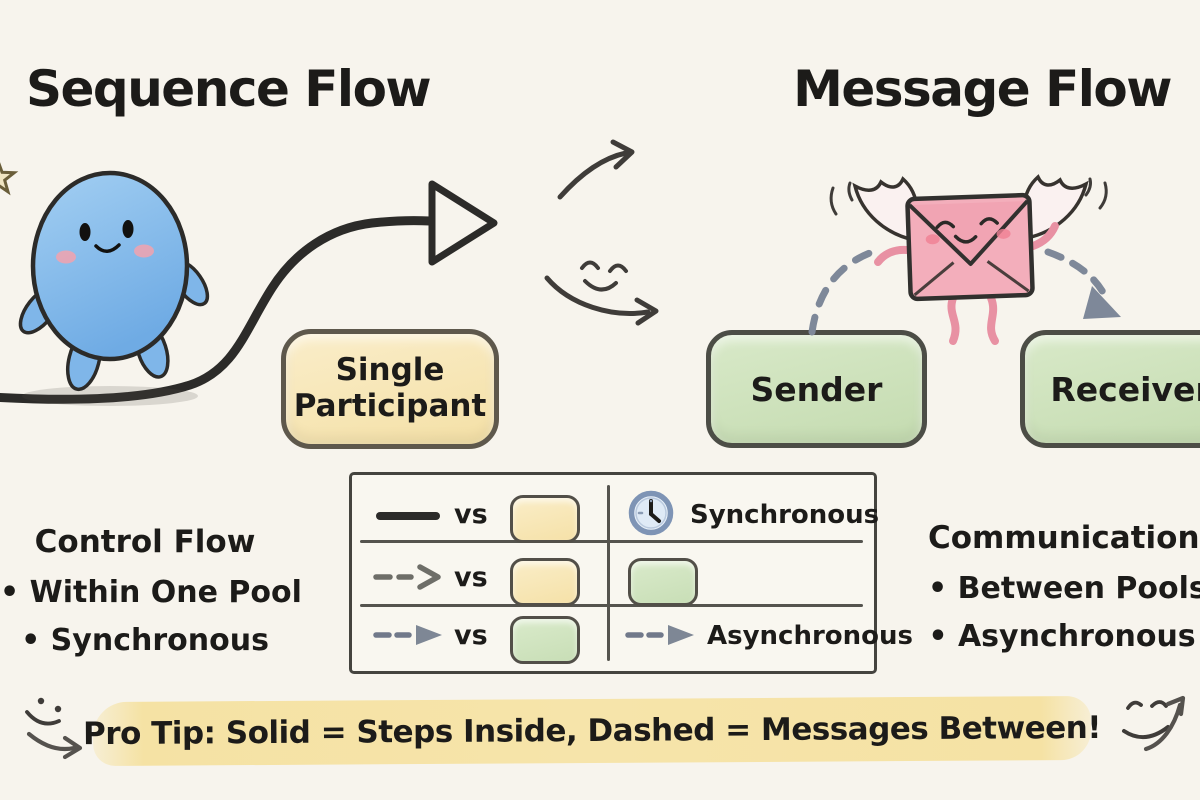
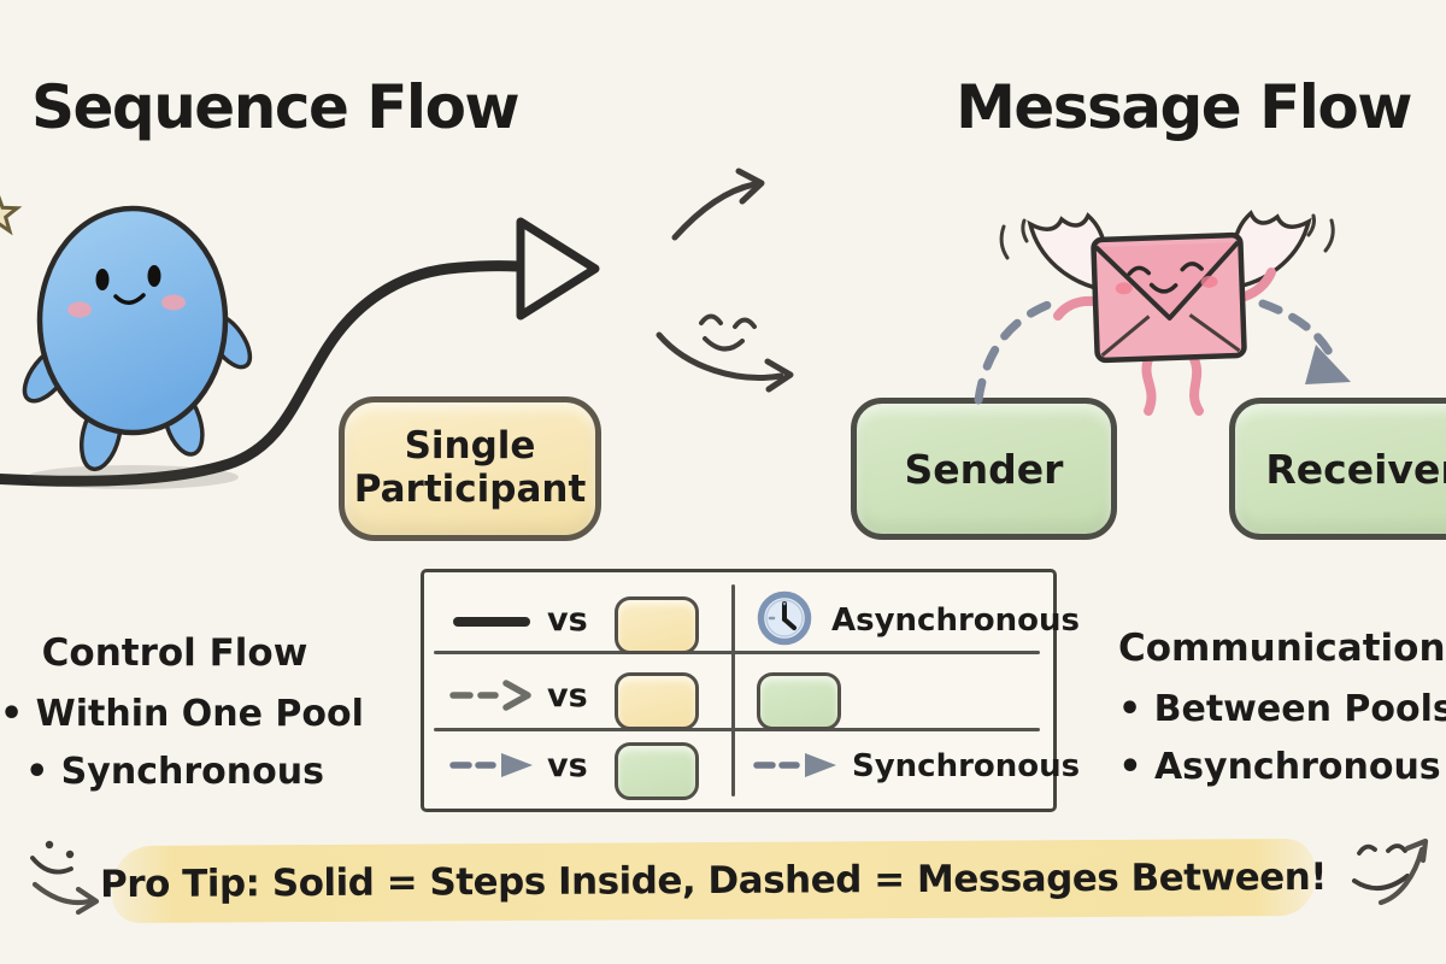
  Sequence Flow
  Message Flow
  Single Participant
  Sender
  Receive
  Control Flow
  • Within One Poo
  • Synchronous
  Communication
  • Between Pool
  • Asynchronous
  vs
- Synchronous
+ Asynchronous
  vs
  vs
- Asynchronous
+ Synchronous
  Pro Tip: Solid = Steps Inside, Dashed = Messages Between!
